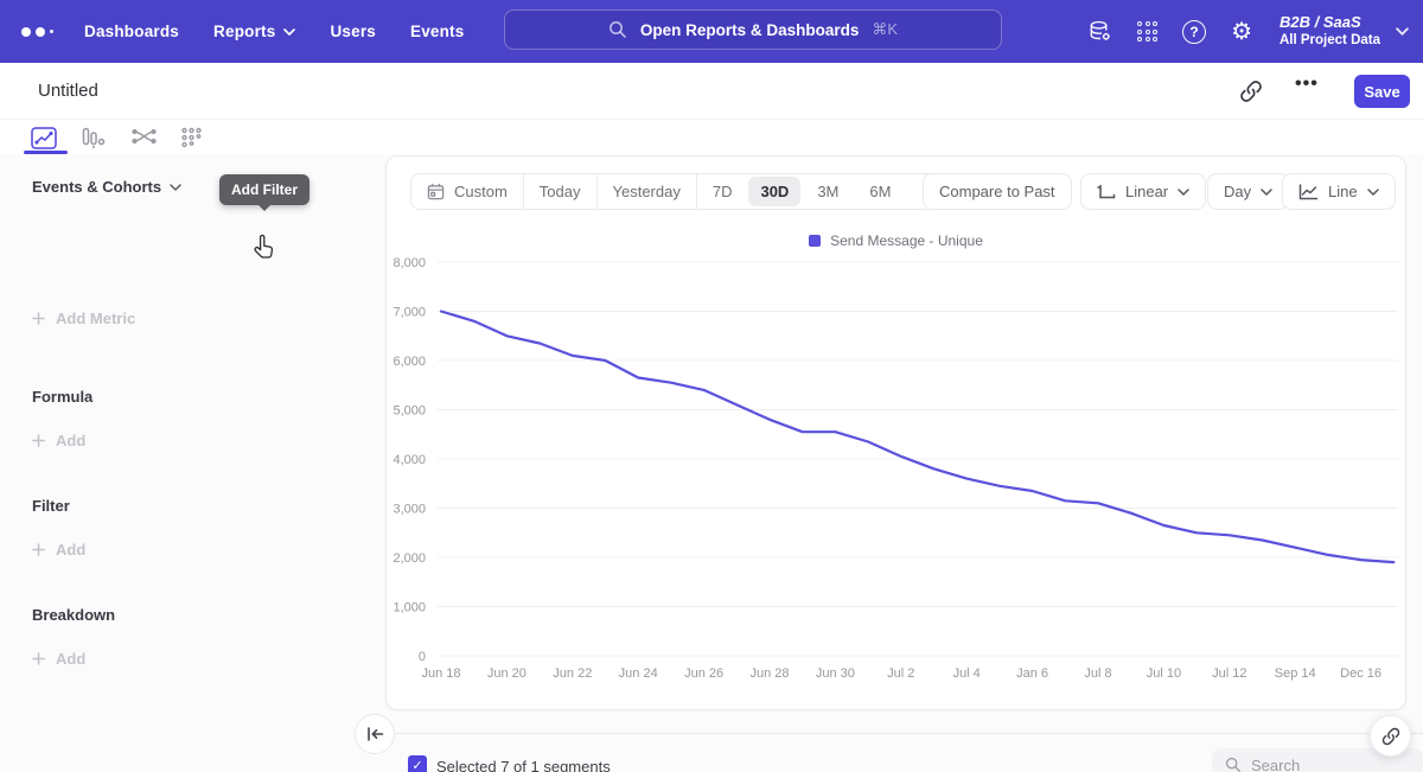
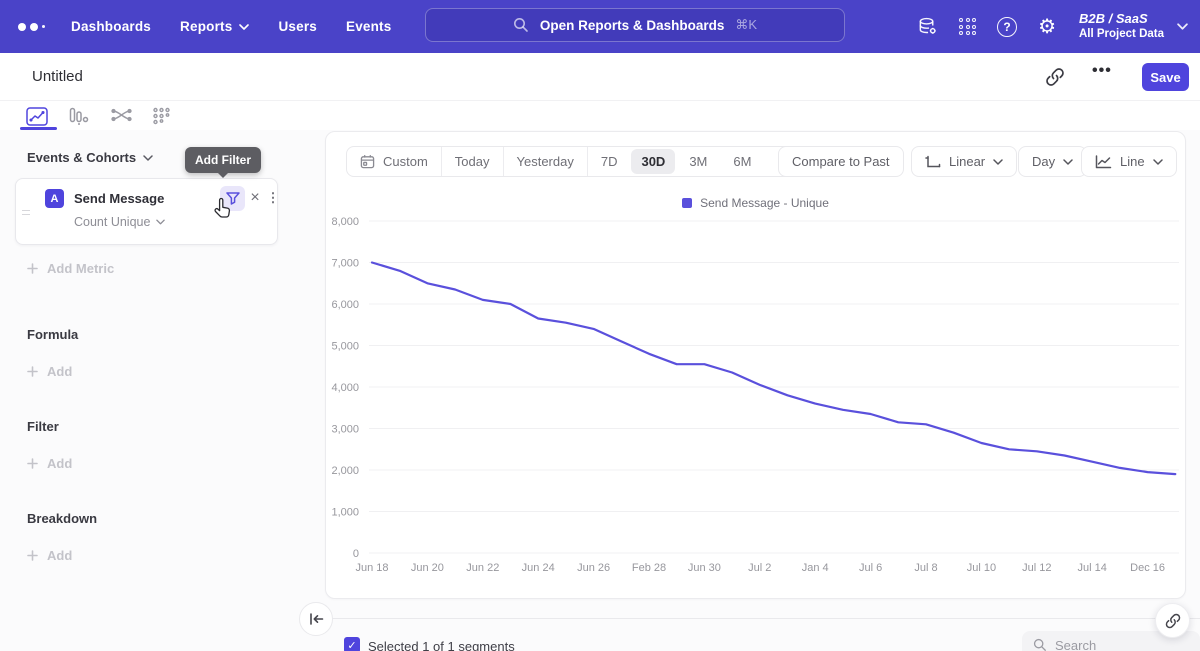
  Dashboards
  Reports
  Users
  Events
  Open Reports & Dashboards
  ⌘K
  ?
  ⚙
  B2B / SaaS
  All Project Data
  Untitled
  •••
  Save
  Events & Cohorts
  Add Filter
+ A
+ Send Message
+ ×
+ ⋮
+ Count Unique
  Add Metric
  Formula
  Add
  Filter
  Add
  Breakdown
  Add
  Custom
  Today
  Yesterday
  7D
  30D
  3M
  6M
  Compare to Past
  Linear
  Day
  Line
  Send Message - Unique
  0
  1,000
  2,000
  3,000
  4,000
  5,000
  6,000
  7,000
  8,000
  Jun 18
  Jun 20
  Jun 22
  Jun 24
  Jun 26
- Jun 28
+ Feb 28
  Jun 30
  Jul 2
- Jul 4
+ Jan 4
- Jan 6
+ Jul 6
  Jul 8
  Jul 10
  Jul 12
- Sep 14
+ Jul 14
  Dec 16
  ✓
- Selected 7 of 1 segments
+ Selected 1 of 1 segments
  Search
